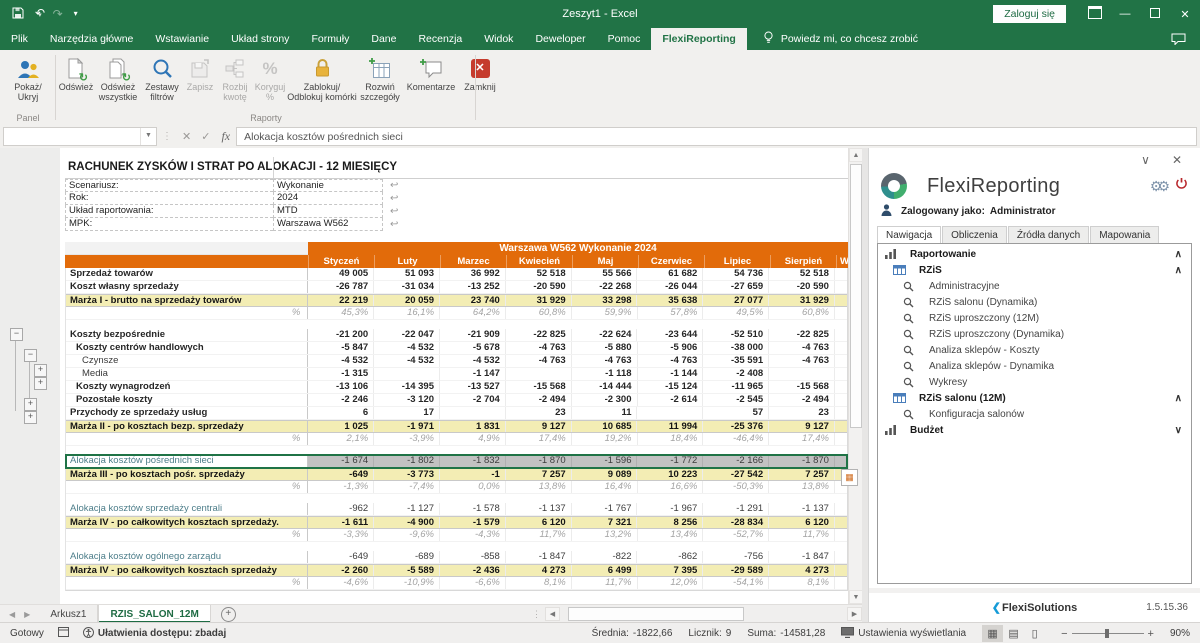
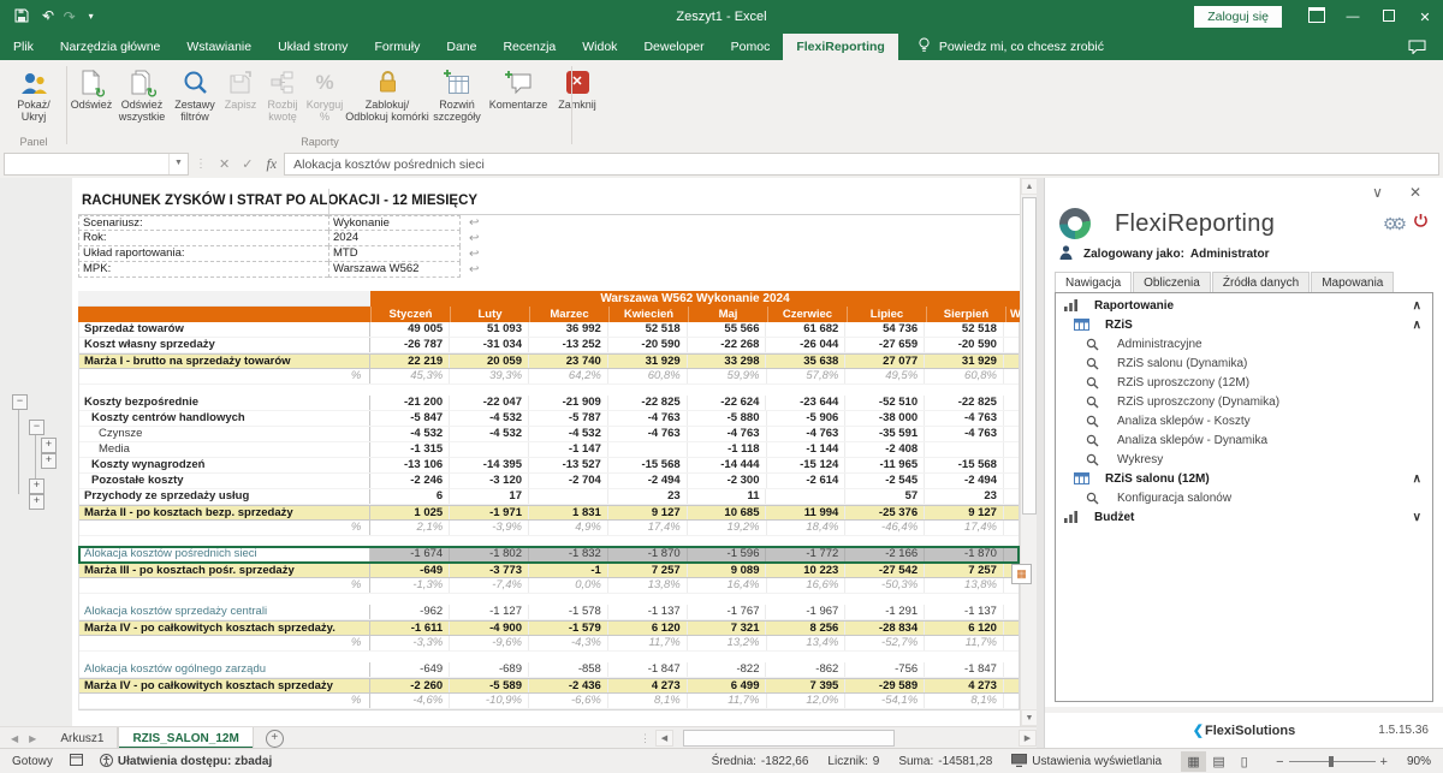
  ↷
  ▾
  Zeszyt1 - Excel
  Zaloguj się
  —
  ✕
  Plik
  Narzędzia główne
  Wstawianie
  Układ strony
  Formuły
  Dane
  Recenzja
  Widok
  Deweloper
  Pomoc
  FlexiReporting
  Powiedz mi, co chcesz zrobić
  Pokaż/
  Ukryj
  ↻
  Odśwież
  ↻
  Odśwież
  wszystkie
  Zestawy
  filtrów
  Zapisz
  Rozbij
  kwotę
  %
  Koryguj
  %
  Zablokuj/
  Odblokuj komórki
  Rozwiń
  szczegóły
  Komentarze
  ✕
  Zamknij
  Panel
  Raporty
  ⋮
  ✕
  ✓
  fx
  Alokacja kosztów pośrednich sieci
  −
  −
  +
  +
  +
  +
  RACHUNEK ZYSKÓW I STRAT PO ALOKACJI - 12 MIESIĘCY
  Scenariusz:
  Wykonanie
  ↩
  Rok:
  2024
  ↩
  Układ raportowania:
  MTD
  ↩
  MPK:
  Warszawa W562
  ↩
  Warszawa W562 Wykonanie 2024
  Styczeń
  Luty
  Marzec
  Kwiecień
  Maj
  Czerwiec
  Lipiec
  Sierpień
  W
  Sprzedaż towarów
  49 005
  51 093
  36 992
  52 518
  55 566
  61 682
  54 736
  52 518
  Koszt własny sprzedaży
  -26 787
  -31 034
  -13 252
  -20 590
  -22 268
  -26 044
  -27 659
  -20 590
  Marża I - brutto na sprzedaży towarów
  22 219
  20 059
  23 740
  31 929
  33 298
  35 638
  27 077
  31 929
  %
  45,3%
- 16,1%
+ 39,3%
  64,2%
  60,8%
  59,9%
  57,8%
  49,5%
  60,8%
  Koszty bezpośrednie
  -21 200
  -22 047
  -21 909
  -22 825
  -22 624
  -23 644
  -52 510
  -22 825
  Koszty centrów handlowych
  -5 847
  -4 532
- -5 678
+ -5 787
  -4 763
  -5 880
  -5 906
  -38 000
  -4 763
  Czynsze
  -4 532
  -4 532
  -4 532
  -4 763
  -4 763
  -4 763
  -35 591
  -4 763
  Media
  -1 315
  -1 147
  -1 118
  -1 144
  -2 408
  Koszty wynagrodzeń
  -13 106
  -14 395
  -13 527
  -15 568
  -14 444
  -15 124
  -11 965
  -15 568
  Pozostałe koszty
  -2 246
  -3 120
  -2 704
  -2 494
  -2 300
  -2 614
  -2 545
  -2 494
  Przychody ze sprzedaży usług
  6
  17
  23
  11
  57
  23
  Marża II - po kosztach bezp. sprzedaży
  1 025
  -1 971
  1 831
  9 127
  10 685
  11 994
  -25 376
  9 127
  %
  2,1%
  -3,9%
  4,9%
  17,4%
  19,2%
  18,4%
  -46,4%
  17,4%
  Alokacja kosztów pośrednich sieci
  -1 674
  -1 802
  -1 832
  -1 870
  -1 596
  -1 772
  -2 166
  -1 870
  Marża III - po kosztach pośr. sprzedaży
  -649
  -3 773
  -1
  7 257
  9 089
  10 223
  -27 542
  7 257
  %
  -1,3%
  -7,4%
  0,0%
  13,8%
  16,4%
  16,6%
  -50,3%
  13,8%
  Alokacja kosztów sprzedaży centrali
  -962
  -1 127
  -1 578
  -1 137
  -1 767
  -1 967
  -1 291
  -1 137
  Marża IV - po całkowitych kosztach sprzedaży.
  -1 611
  -4 900
  -1 579
  6 120
  7 321
  8 256
  -28 834
  6 120
  %
  -3,3%
  -9,6%
  -4,3%
  11,7%
  13,2%
  13,4%
  -52,7%
  11,7%
  Alokacja kosztów ogólnego zarządu
  -649
  -689
  -858
  -1 847
  -822
  -862
  -756
  -1 847
  Marża IV - po całkowitych kosztach sprzedaży
  -2 260
  -5 589
  -2 436
  4 273
  6 499
  7 395
  -29 589
  4 273
  %
  -4,6%
  -10,9%
  -6,6%
  8,1%
  11,7%
  12,0%
  -54,1%
  8,1%
  ▦
  ∨
  ✕
  FlexiReporting
  ⚙⚙
  Zalogowany jako:
  Administrator
  Nawigacja
  Obliczenia
  Źródła danych
  Mapowania
  Raportowanie
  ∧
  RZiS
  ∧
  Administracyjne
  RZiS salonu (Dynamika)
  RZiS uproszczony (12M)
  RZiS uproszczony (Dynamika)
  Analiza sklepów - Koszty
  Analiza sklepów - Dynamika
  Wykresy
  RZiS salonu (12M)
  ∧
  Konfiguracja salonów
  Budżet
  ∨
  ❮
  FlexiSolutions
  1.5.15.36
  ◀
  ▶
  Arkusz1
  RZIS_SALON_12M
  +
  ⋮
  Gotowy
  Ułatwienia dostępu: zbadaj
  Średnia:
  -1822,66
  Licznik:
  9
  Suma:
  -14581,28
  Ustawienia wyświetlania
  ▦
  ▤
  ▯
  −
  +
  90%
